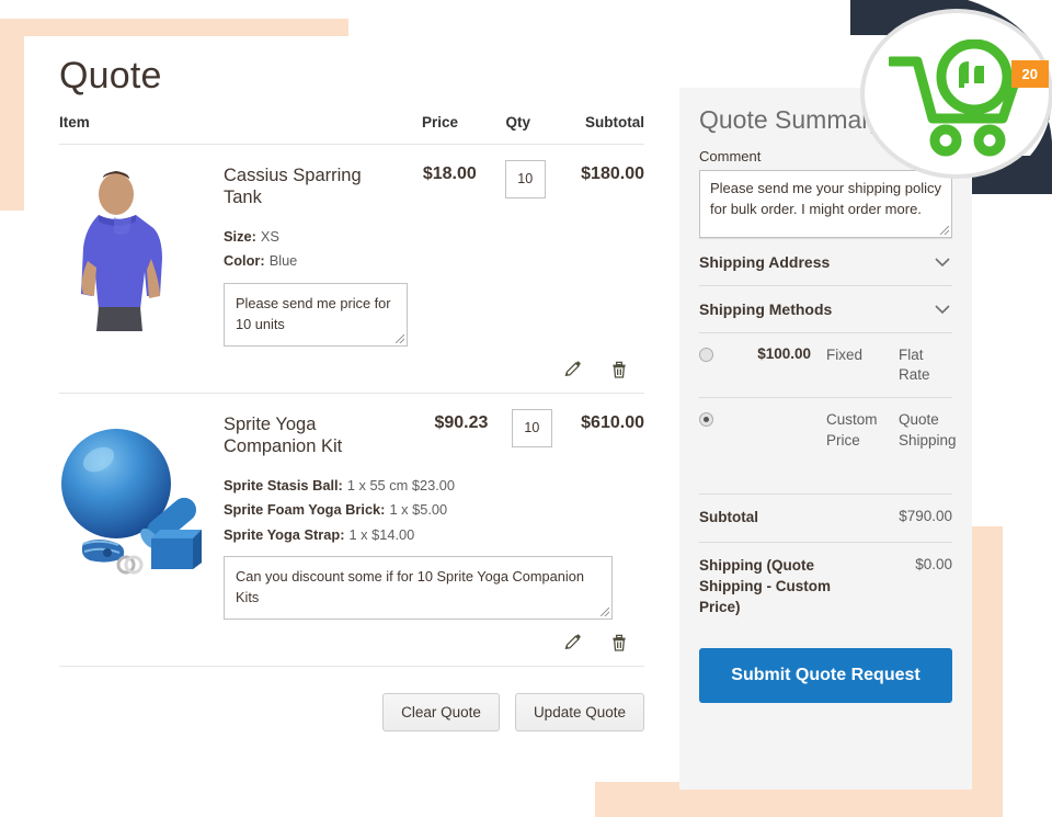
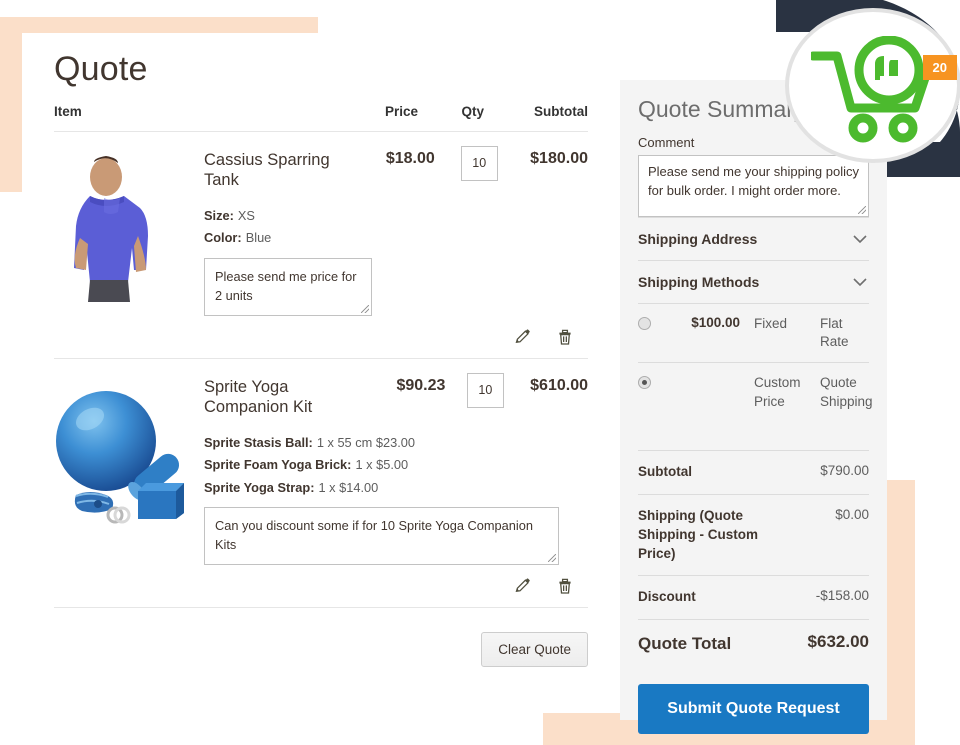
  Quote
  Item
  Price
  Qty
  Subtotal
  Cassius Sparring Tank
  $18.00
  10
  $180.00
  Size: XS
  Color: Blue
- Please send me price for 10 units
+ Please send me price for 2 units
  Sprite Yoga Companion Kit
  $90.23
  10
  $610.00
  Sprite Stasis Ball: 1 x 55 cm $23.00
  Sprite Foam Yoga Brick: 1 x $5.00
  Sprite Yoga Strap: 1 x $14.00
  Can you discount some if for 10 Sprite Yoga Companion Kits
  Clear Quote
- Update Quote
  Quote Summa
  Comment
  Please send me your shipping policy for bulk order. I might order more.
  Shipping Address
  Shipping Methods
  $100.00
  Fixed
  Flat Rate
  Custom Price
  Quote Shipping
  Subtotal
  $790.00
  Shipping (Quote Shipping - Custom Price)
  $0.00
+ Discount
+ -$158.00
+ Quote Total
+ $632.00
  Submit Quote Request
  20
